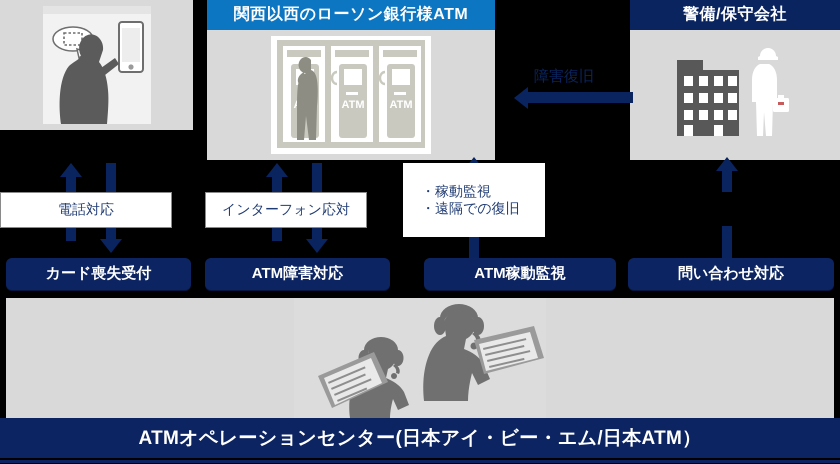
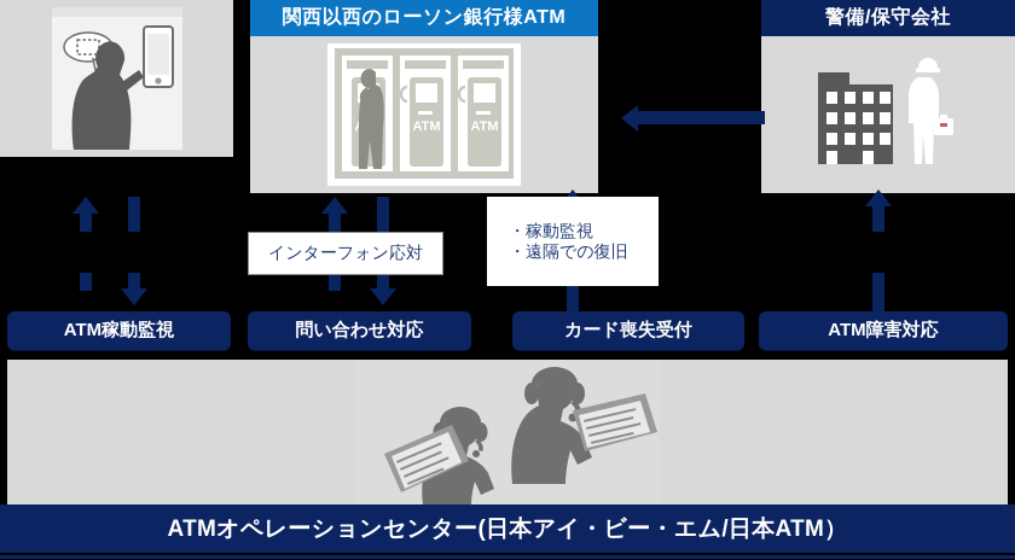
  関西以西のローソン銀行様ATM
  ATM
  ATM
  警備/保守会社
- 障害復旧
- 電話対応
  インターフォン応対
  ・稼動監視
  ・遠隔での復旧
- カード喪失受付
+ ATM稼動監視
- ATM障害対応
+ 問い合わせ対応
- ATM稼動監視
+ カード喪失受付
- 問い合わせ対応
+ ATM障害対応
  ATMオペレーションセンター(日本アイ・ビー・エム/日本ATM）
